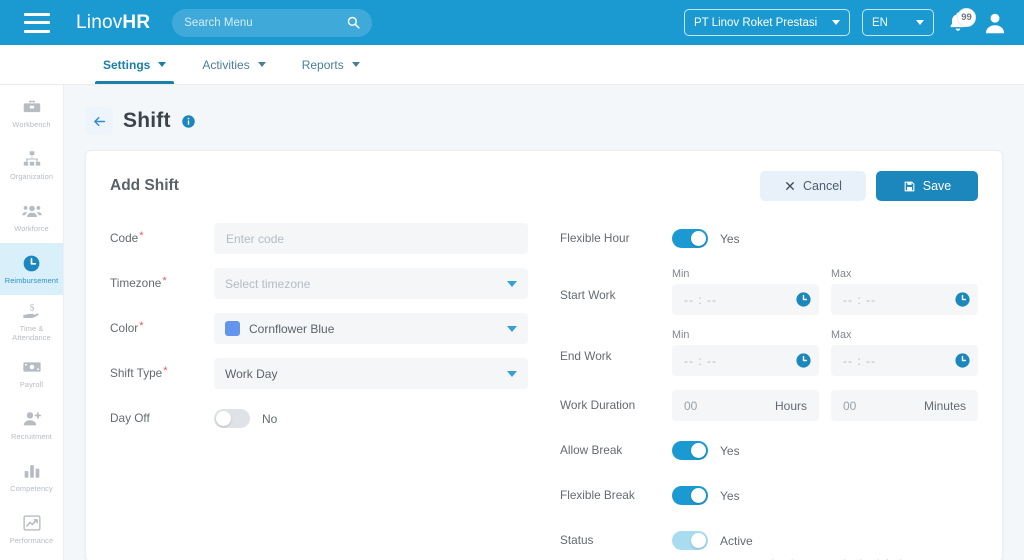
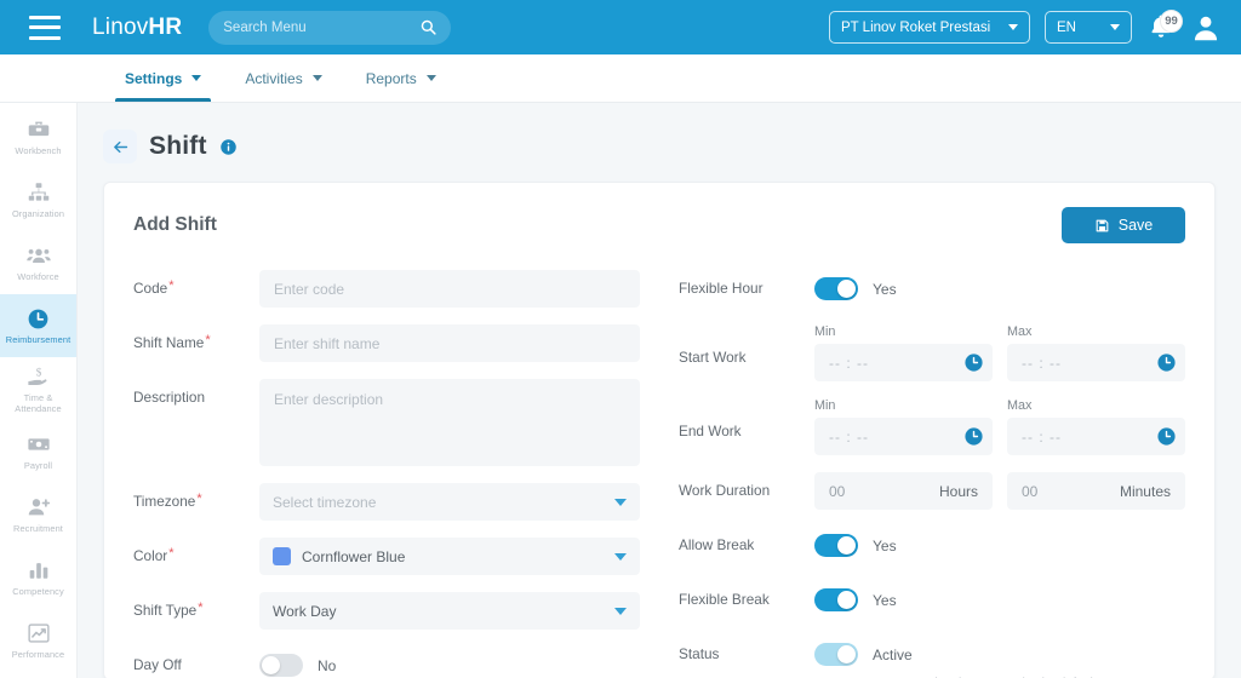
  LinovHR
  Search Menu
  PT Linov Roket Prestasi
  EN
  99
  Settings
  Activities
  Reports
  Workbench
  Organization
  Workforce
  Reimbursement
  $
  Time & Attendance
  Payroll
  Recruitment
  Competency
  Performance
  Shift
  Add Shift
- Cancel
  Save
  Code*
  Enter code
+ Shift Name*
+ Enter shift name
+ Description
+ Enter description
  Timezone*
  Select timezone
  Color*
  Cornflower Blue
  Shift Type*
  Work Day
  Day Off
  No
  Flexible Hour
  Yes
  Start Work
  Min
  -- : --
  Max
  -- : --
  End Work
  Min
  -- : --
  Max
  -- : --
  Work Duration
  00
  Hours
  00
  Minutes
  Allow Break
  Yes
  Flexible Break
  Yes
  Status
  Active
